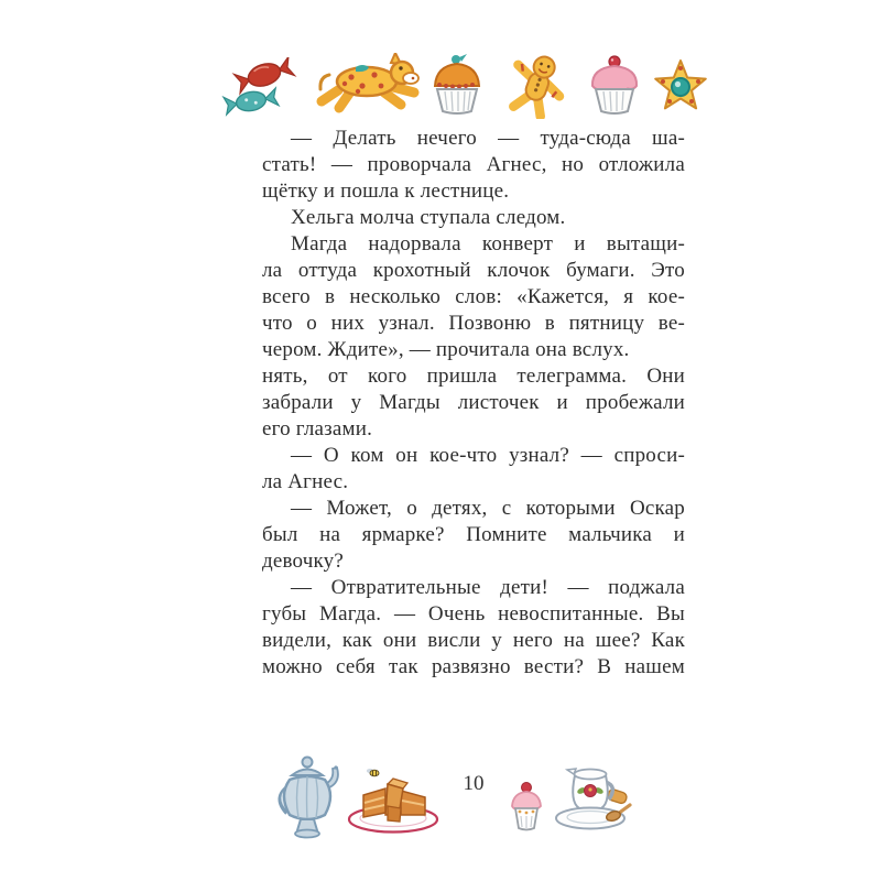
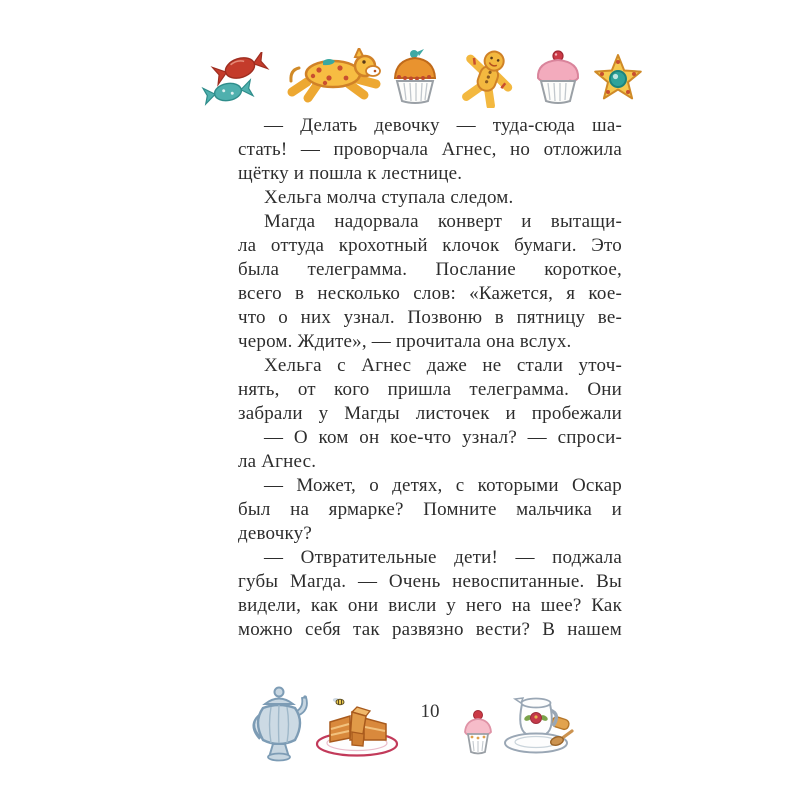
- — Делать нечего — туда-сюда ша-
+ — Делать девочку — туда-сюда ша-
  стать! — проворчала Агнес, но отложила
  щётку и пошла к лестнице.
  Хельга молча ступала следом.
  Магда надорвала конверт и вытащи-
  ла оттуда крохотный клочок бумаги. Это
+ была телеграмма. Послание короткое,
  всего в несколько слов: «Кажется, я кое-
  что о них узнал. Позвоню в пятницу ве-
  чером. Ждите», — прочитала она вслух.
+ Хельга с Агнес даже не стали уточ-
  нять, от кого пришла телеграмма. Они
  забрали у Магды листочек и пробежали
- его глазами.
  — О ком он кое-что узнал? — спроси-
  ла Агнес.
  — Может, о детях, с которыми Оскар
  был на ярмарке? Помните мальчика и
  девочку?
  — Отвратительные дети! — поджала
  губы Магда. — Очень невоспитанные. Вы
  видели, как они висли у него на шее? Как
  можно себя так развязно вести? В нашем
  10
